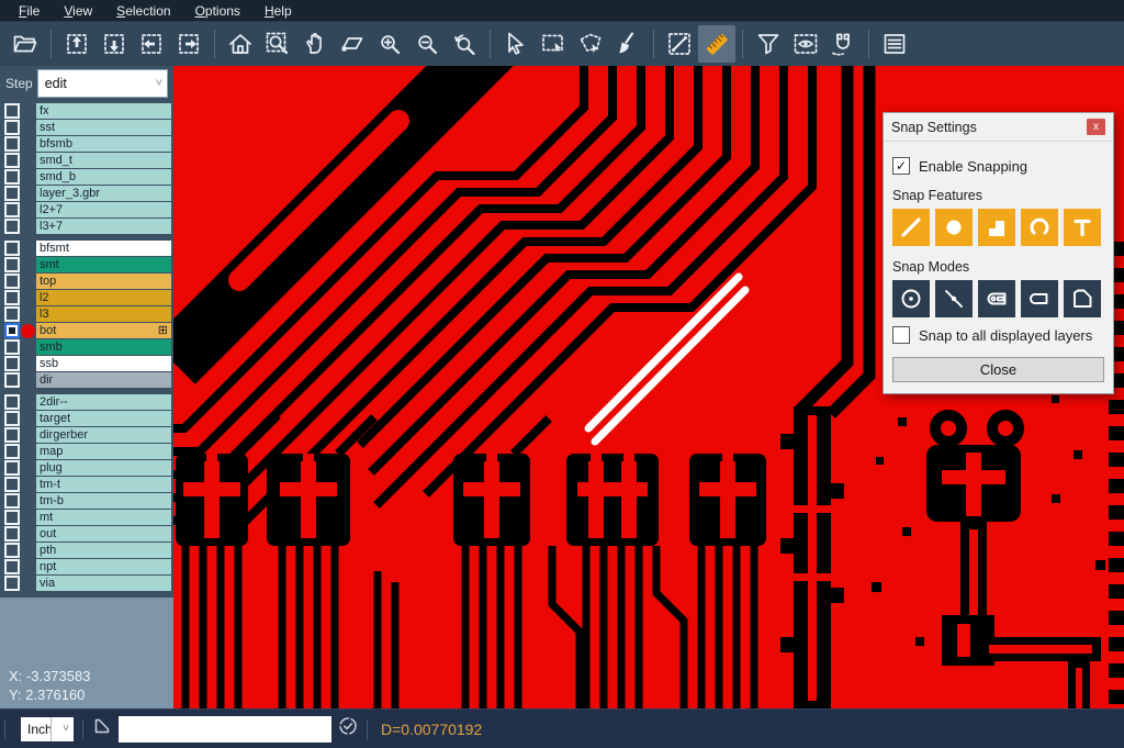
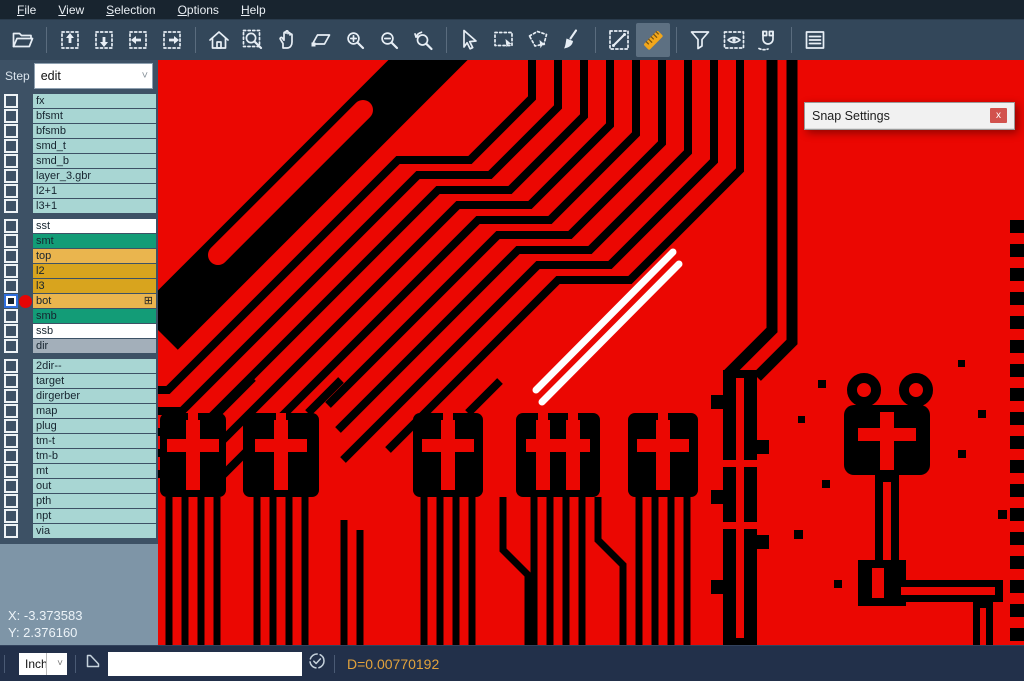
  File
  View
  Selection
  Options
  Help
  Step
  edit
  ˅
  fx
- sst
+ bfsmt
  bfsmb
  smd_t
  smd_b
  layer_3.gbr
- l2+7
+ l2+1
- l3+7
+ l3+1
- bfsmt
+ sst
  smt
  top
  l2
  l3
  bot
  ⊞
  smb
  ssb
  dir
  2dir--
  target
  dirgerber
  map
  plug
  tm-t
  tm-b
  mt
  out
  pth
  npt
  via
  X: -3.373583
  Y: 2.376160
  Snap Settings
  x
- ✓
- Enable Snapping
- Snap Features
- Snap Modes
- Snap to all displayed layers
- Close
  Inch
  ˅
  D=0.00770192
